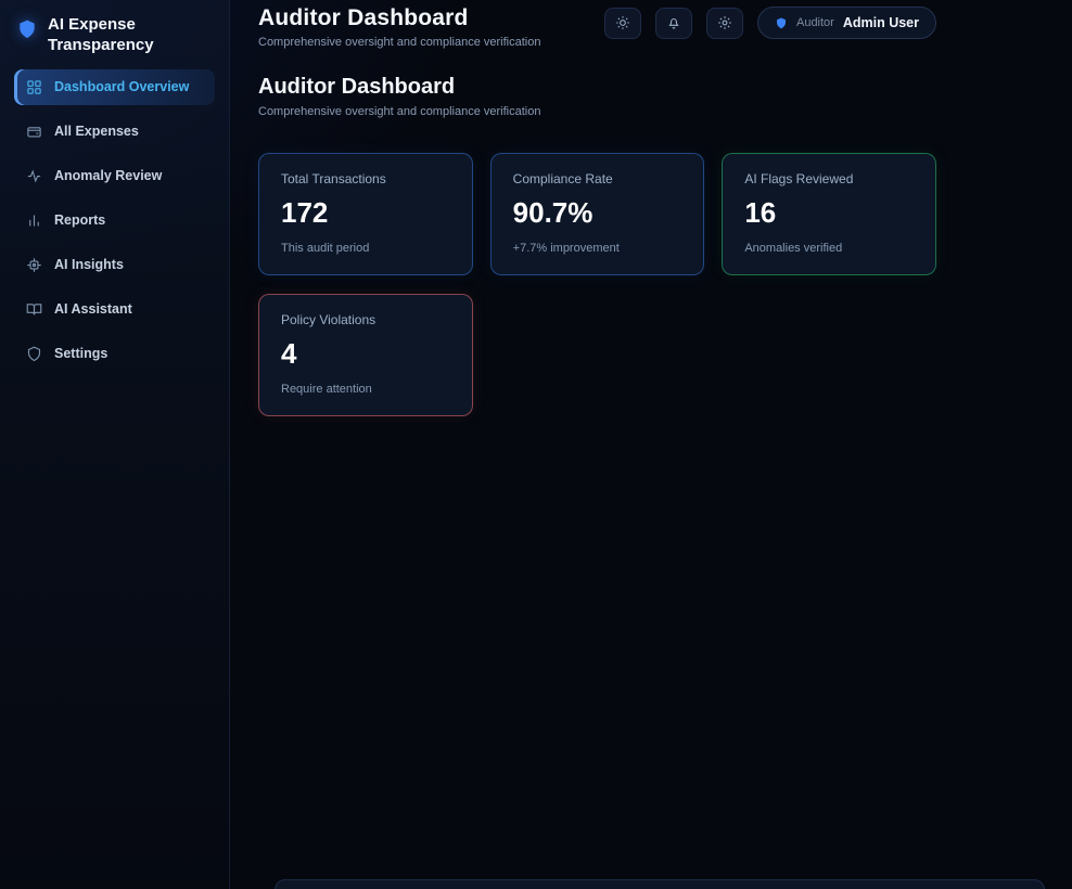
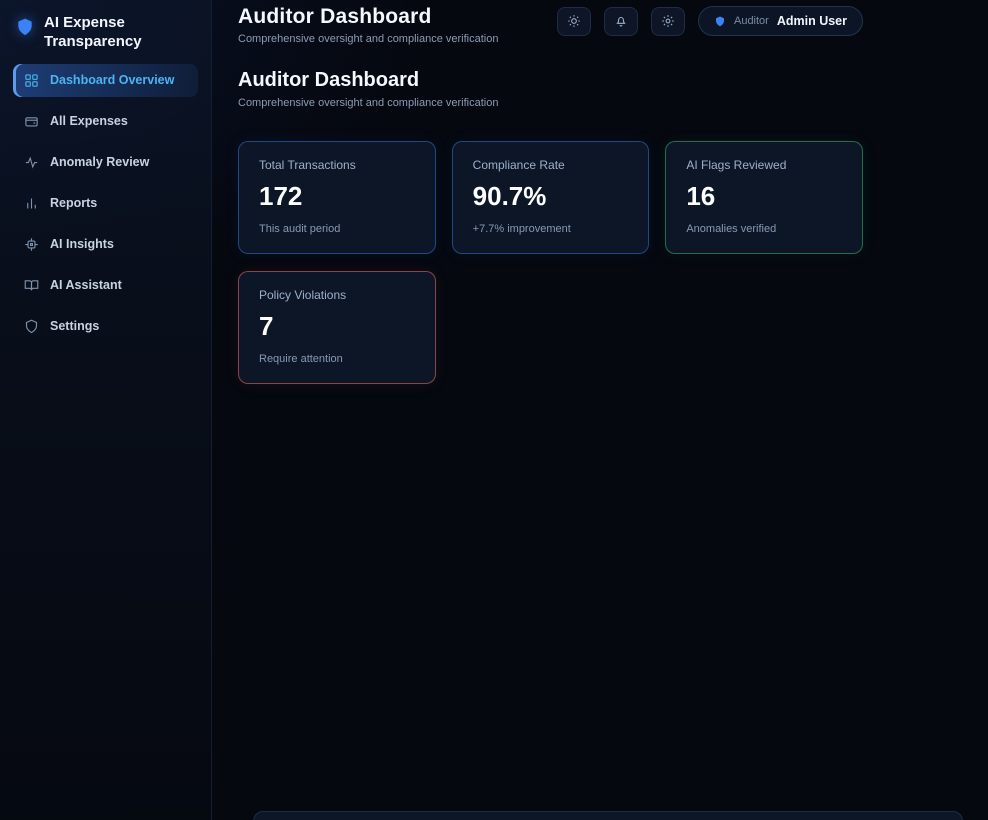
  AI Expense Transparency
  Dashboard Overview
  All Expenses
  Anomaly Review
  Reports
  AI Insights
  AI Assistant
  Settings
  Auditor Dashboard
  Comprehensive oversight and compliance verification
  Auditor
  Admin User
  Auditor Dashboard
  Comprehensive oversight and compliance verification
  Total Transactions
  172
  This audit period
  Compliance Rate
  90.7%
  +7.7% improvement
  AI Flags Reviewed
  16
  Anomalies verified
  Policy Violations
- 4
+ 7
  Require attention
